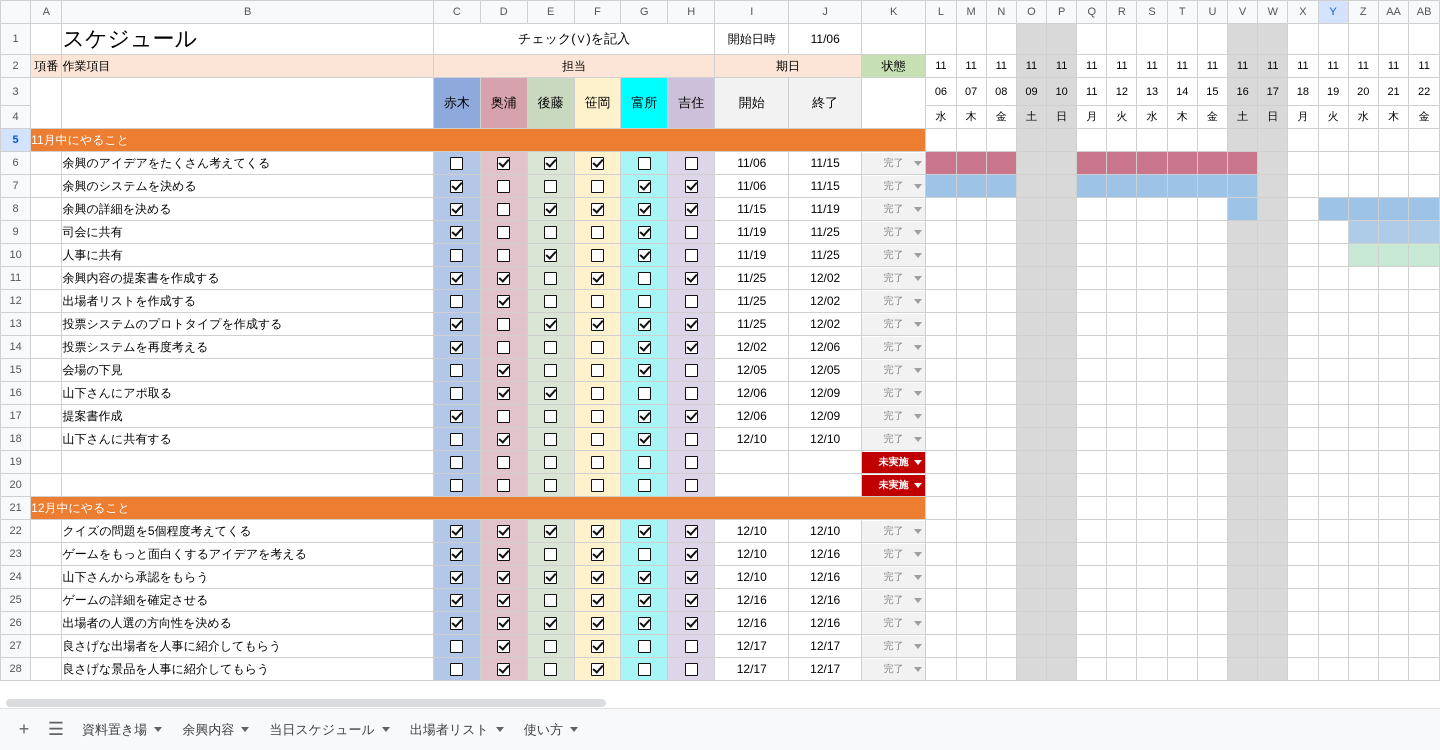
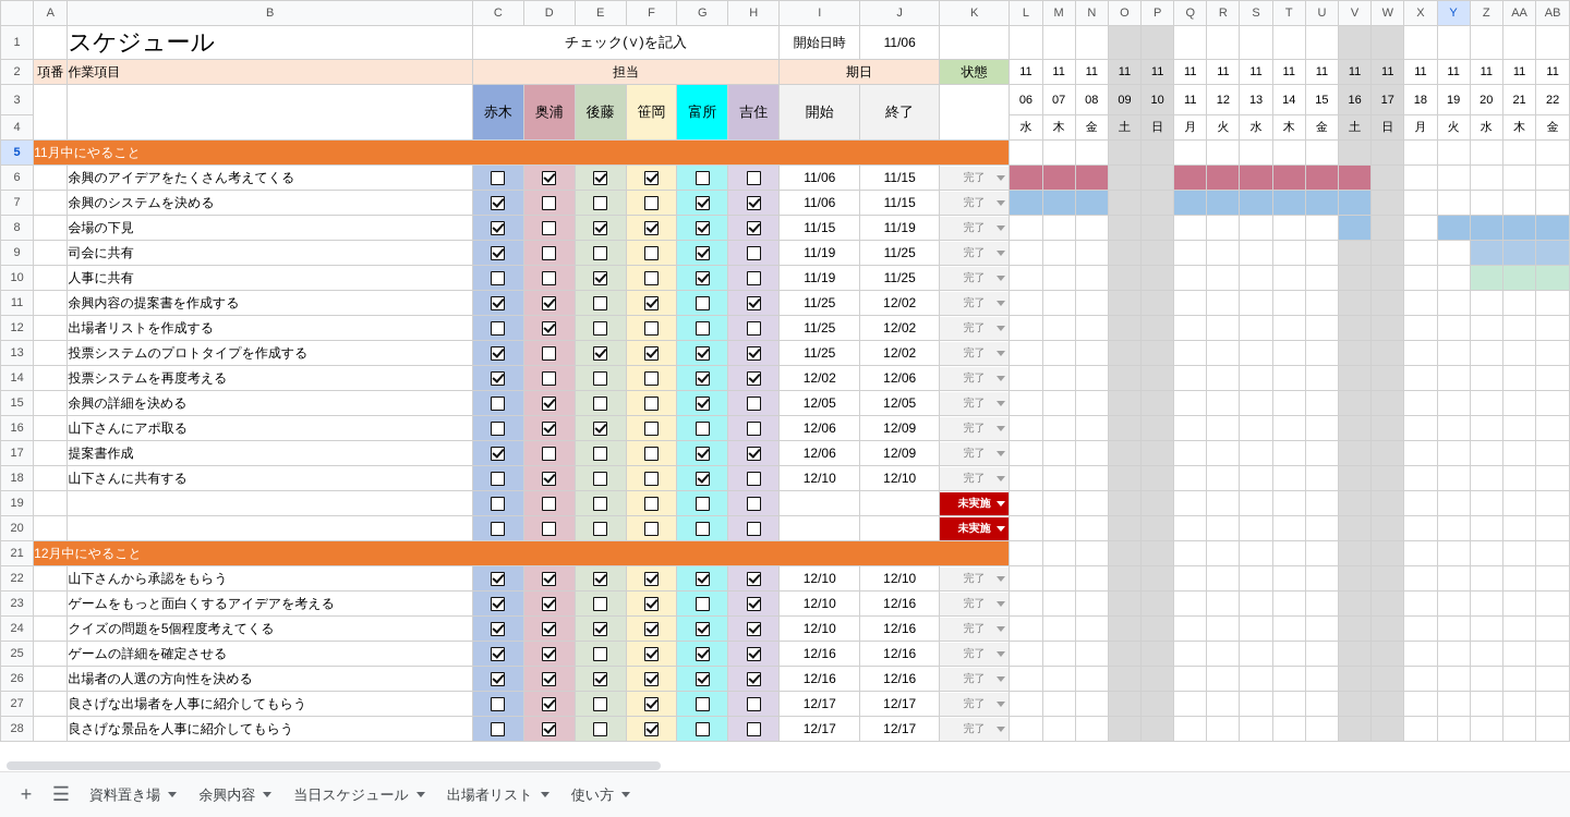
  	A	B	C	D	E	F	G	H	I	J	K	L	M	N	O	P	Q	R	S	T	U	V	W	X	Y	Z	AA	AB
  1		スケジュール	チェック(∨)を記入	開始日時	11/06
  2	項番	作業項目	担当	期日	状態	11	11	11	11	11	11	11	11	11	11	11	11	11	11	11	11	11
  3			赤木	奥浦	後藤	笹岡	富所	吉住	開始	終了		06	07	08	09	10	11	12	13	14	15	16	17	18	19	20	21	22
  4	水	木	金	土	日	月	火	水	木	金	土	日	月	火	水	木	金
  5	11月中にやること
  6		余興のアイデアをたくさん考えてくる							11/06	11/15	完了
  7		余興のシステムを決める							11/06	11/15	完了
- 8		余興の詳細を決める							11/15	11/19	完了
+ 8		会場の下見							11/15	11/19	完了
  9		司会に共有							11/19	11/25	完了
  10		人事に共有							11/19	11/25	完了
  11		余興内容の提案書を作成する							11/25	12/02	完了
  12		出場者リストを作成する							11/25	12/02	完了
  13		投票システムのプロトタイプを作成する							11/25	12/02	完了
  14		投票システムを再度考える							12/02	12/06	完了
- 15		会場の下見							12/05	12/05	完了
+ 15		余興の詳細を決める							12/05	12/05	完了
  16		山下さんにアポ取る							12/06	12/09	完了
  17		提案書作成							12/06	12/09	完了
  18		山下さんに共有する							12/10	12/10	完了
  19											未実施
  20											未実施
  21	12月中にやること
- 22		クイズの問題を5個程度考えてくる							12/10	12/10	完了
+ 22		山下さんから承認をもらう							12/10	12/10	完了
  23		ゲームをもっと面白くするアイデアを考える							12/10	12/16	完了
- 24		山下さんから承認をもらう							12/10	12/16	完了
+ 24		クイズの問題を5個程度考えてくる							12/10	12/16	完了
  25		ゲームの詳細を確定させる							12/16	12/16	完了
  26		出場者の人選の方向性を決める							12/16	12/16	完了
  27		良さげな出場者を人事に紹介してもらう							12/17	12/17	完了
  28		良さげな景品を人事に紹介してもらう							12/17	12/17	完了
  +
  ☰
  資料置き場
  余興内容
  当日スケジュール
  出場者リスト
  使い方
